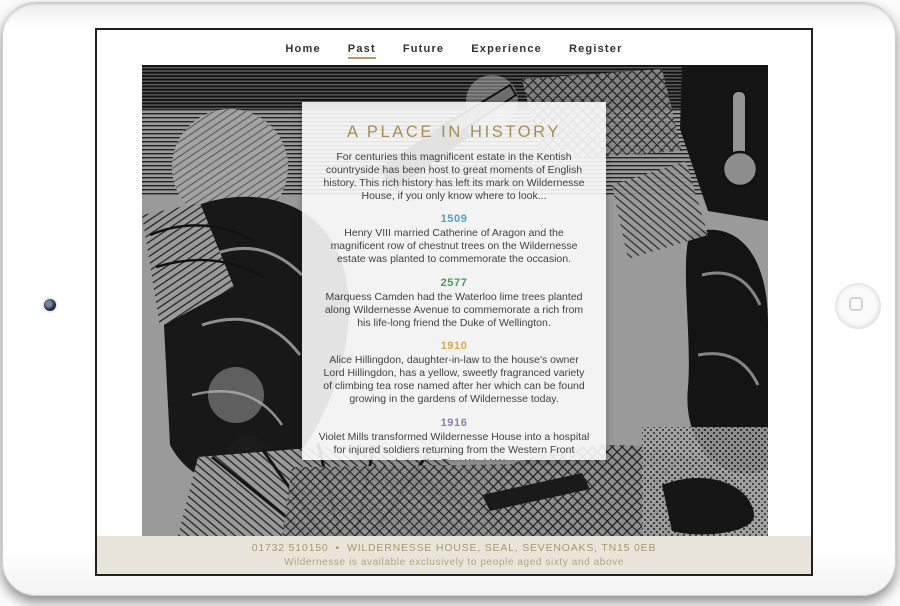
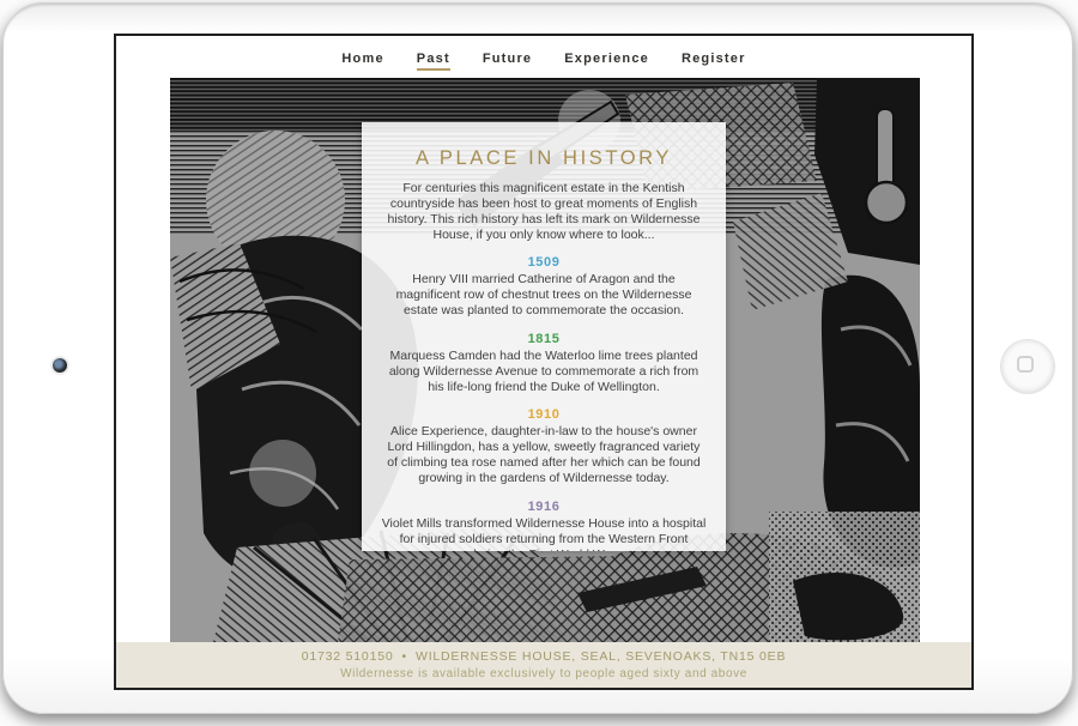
  Home
  Past
  Future
  Experience
  Register
  A PLACE IN HISTORY
  For centuries this magnificent estate in the Kentish countryside has been host to great moments of English history. This rich history has left its mark on Wildernesse House, if you only know where to look...
  1509
  Henry VIII married Catherine of Aragon and the magnificent row of chestnut trees on the Wildernesse estate was planted to commemorate the occasion.
- 2577
+ 1815
  Marquess Camden had the Waterloo lime trees planted along Wildernesse Avenue to commemorate a rich from his life-long friend the Duke of Wellington.
  1910
- Alice Hillingdon, daughter-in-law to the house's owner Lord Hillingdon, has a yellow, sweetly fragranced variety of climbing tea rose named after her which can be found growing in the gardens of Wildernesse today.
+ Alice Experience, daughter-in-law to the house's owner Lord Hillingdon, has a yellow, sweetly fragranced variety of climbing tea rose named after her which can be found growing in the gardens of Wildernesse today.
  1916
  Violet Mills transformed Wildernesse House into a hospital for injured soldiers returning from the Western Front
  01732 510150 • WILDERNESSE HOUSE, SEAL, SEVENOAKS, TN15 0EB
  Wildernesse is available exclusively to people aged sixty and above
